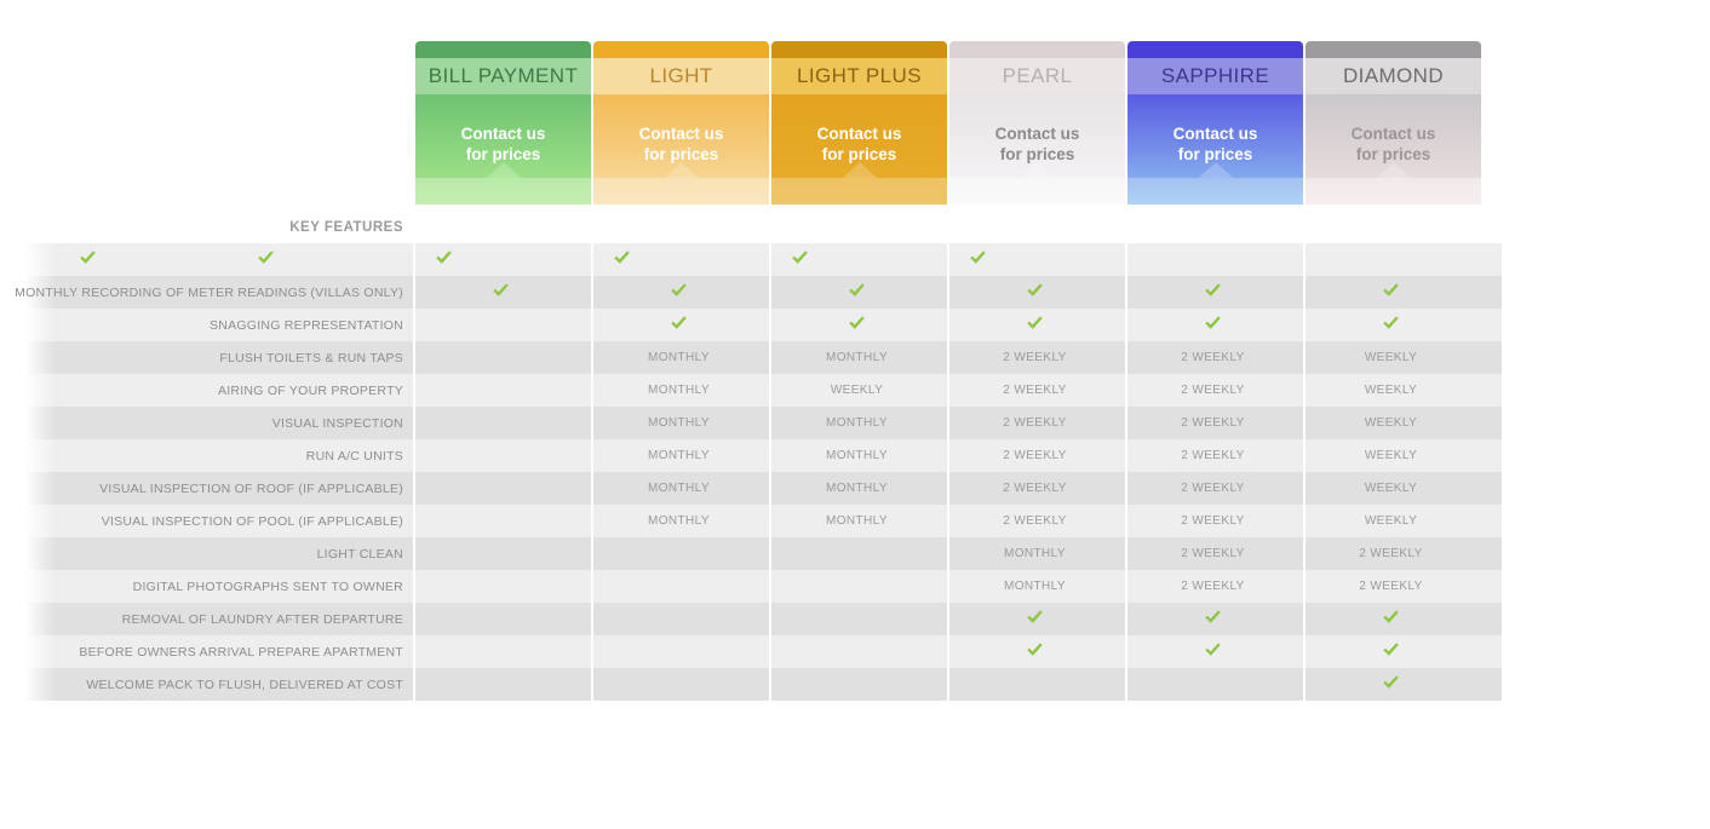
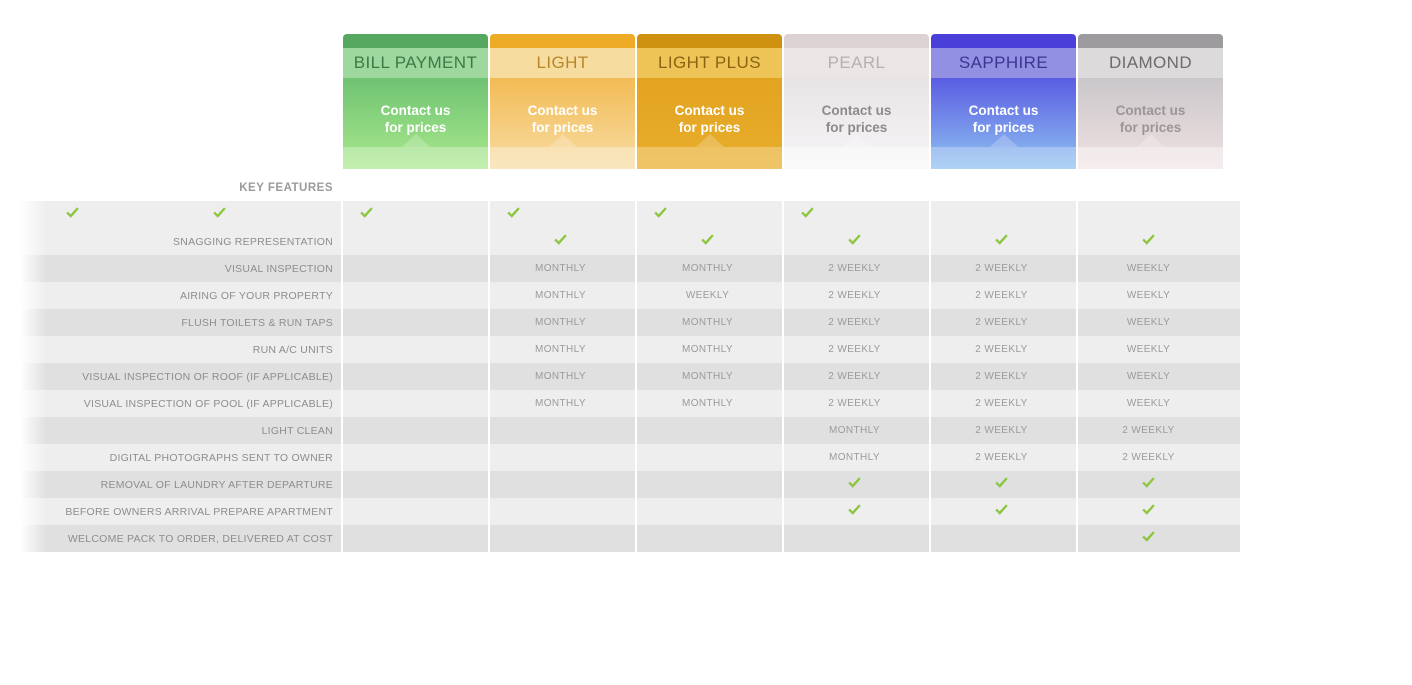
  BILL PAYMENT
  Contact us
  for prices
  LIGHT
  Contact us
  for prices
  LIGHT PLUS
  Contact us
  for prices
  PEARL
  Contact us
  for prices
  SAPPHIRE
  Contact us
  for prices
  DIAMOND
  Contact us
  for prices
  KEY FEATURES
- MONTHLY RECORDING OF METER READINGS (VILLAS ONLY)
  SNAGGING REPRESENTATION
- FLUSH TOILETS & RUN TAPS
+ VISUAL INSPECTION
  MONTHLY
  MONTHLY
  2 WEEKLY
  2 WEEKLY
  WEEKLY
  AIRING OF YOUR PROPERTY
  MONTHLY
  WEEKLY
  2 WEEKLY
  2 WEEKLY
  WEEKLY
- VISUAL INSPECTION
+ FLUSH TOILETS & RUN TAPS
  MONTHLY
  MONTHLY
  2 WEEKLY
  2 WEEKLY
  WEEKLY
  RUN A/C UNITS
  MONTHLY
  MONTHLY
  2 WEEKLY
  2 WEEKLY
  WEEKLY
  VISUAL INSPECTION OF ROOF (IF APPLICABLE)
  MONTHLY
  MONTHLY
  2 WEEKLY
  2 WEEKLY
  WEEKLY
  VISUAL INSPECTION OF POOL (IF APPLICABLE)
  MONTHLY
  MONTHLY
  2 WEEKLY
  2 WEEKLY
  WEEKLY
  LIGHT CLEAN
  MONTHLY
  2 WEEKLY
  2 WEEKLY
  DIGITAL PHOTOGRAPHS SENT TO OWNER
  MONTHLY
  2 WEEKLY
  2 WEEKLY
  REMOVAL OF LAUNDRY AFTER DEPARTURE
  BEFORE OWNERS ARRIVAL PREPARE APARTMENT
- WELCOME PACK TO FLUSH, DELIVERED AT COST
+ WELCOME PACK TO ORDER, DELIVERED AT COST
